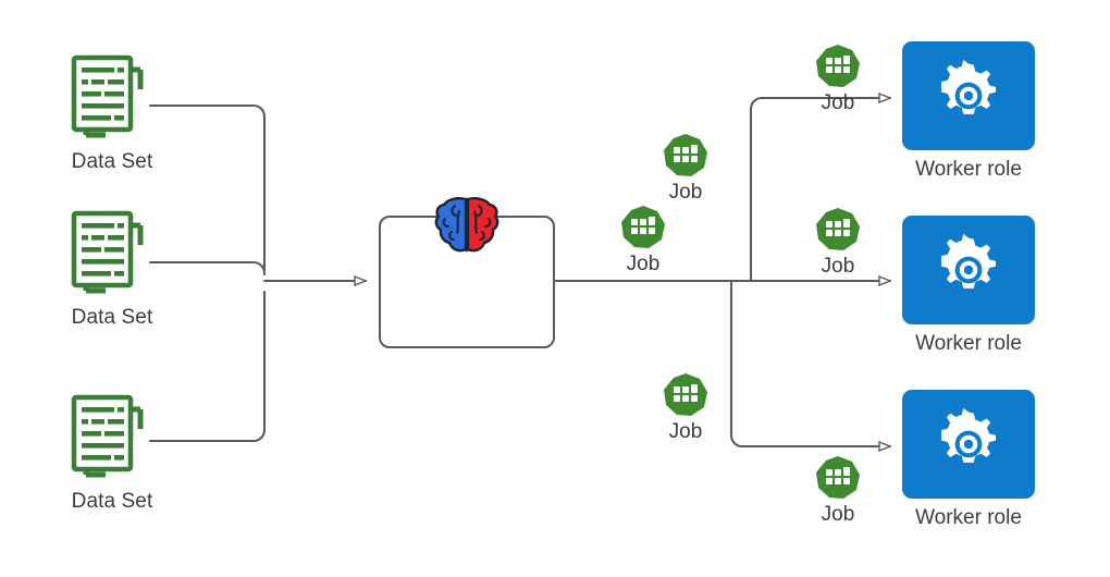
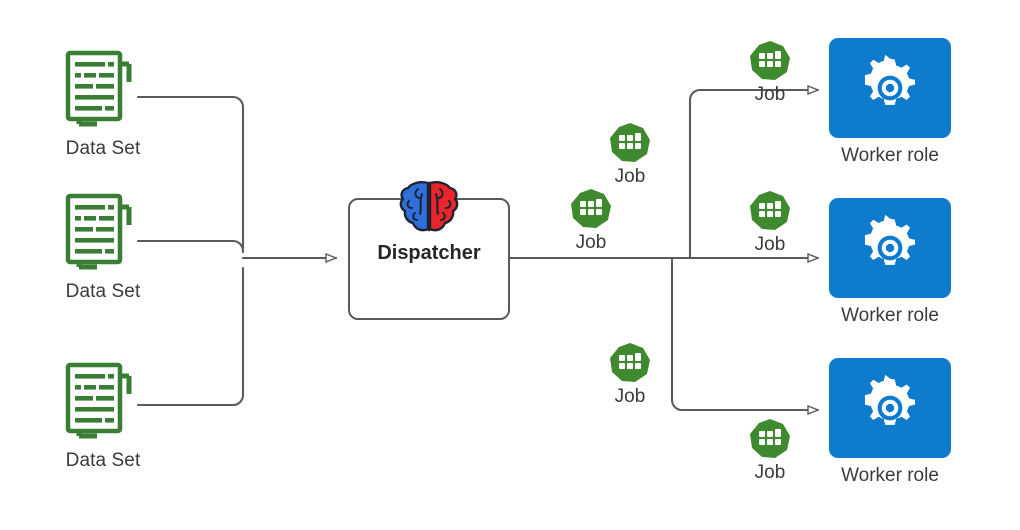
  Data Set
  Data Set
  Data Set
+ Dispatcher
  Job
  Job
  Job
  Job
  Job
  Job
  Worker role
  Worker role
  Worker role
